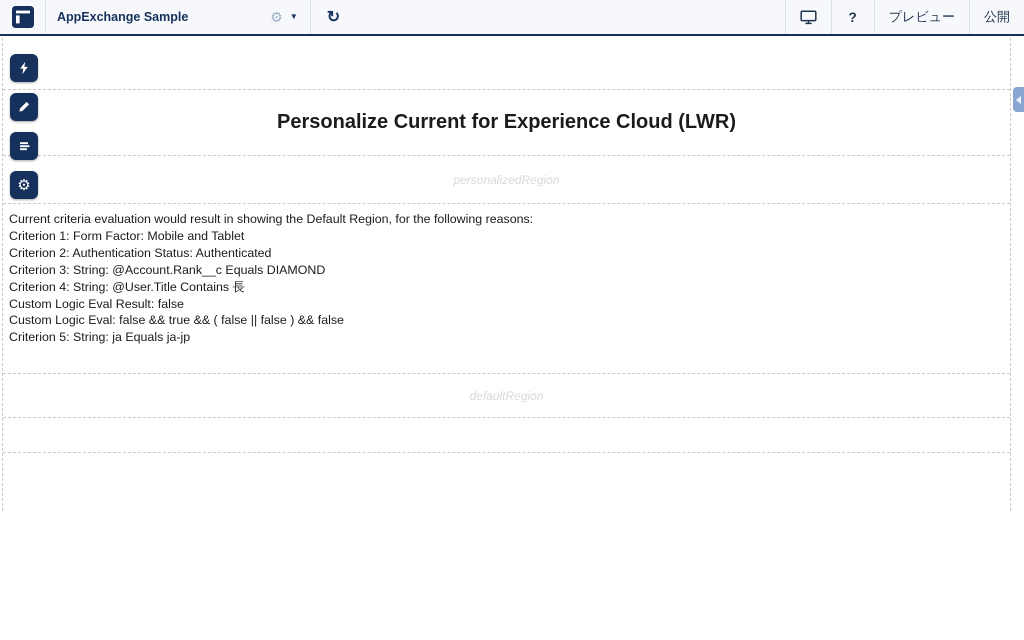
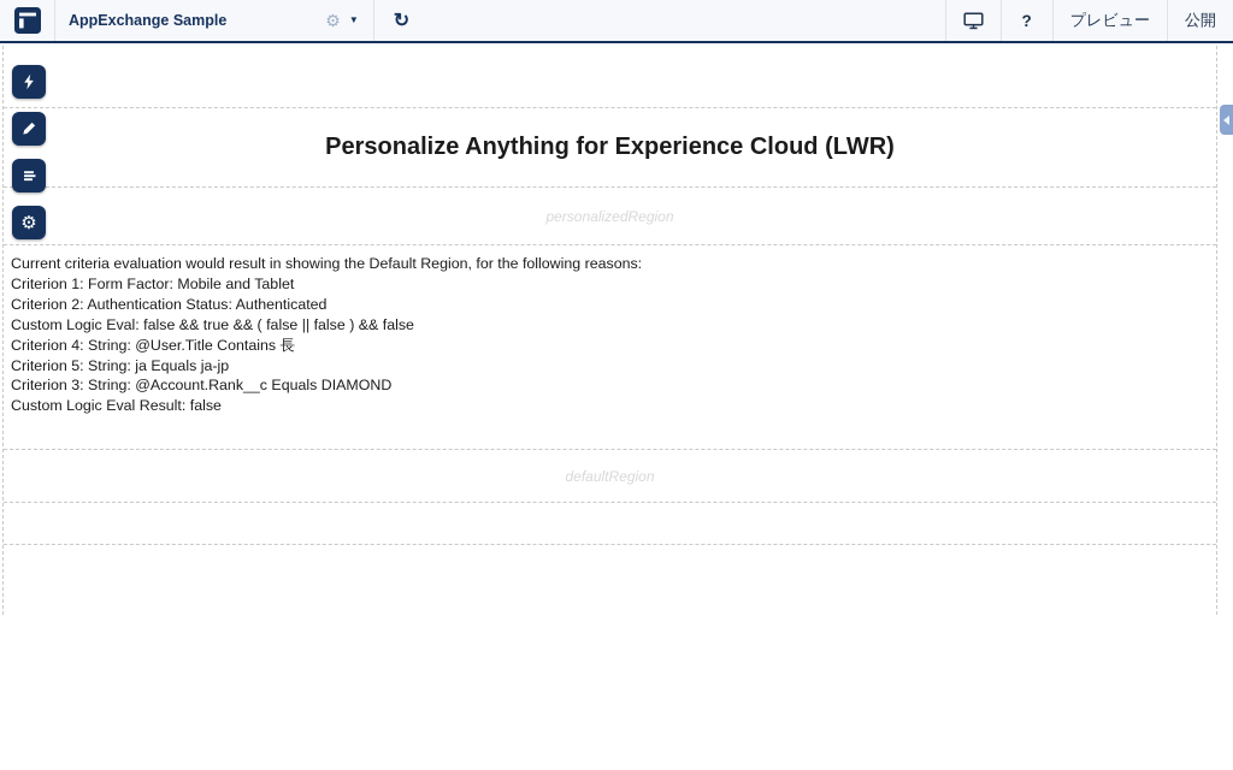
  AppExchange Sample
  ⚙
  ▼
  ↻
  ?
  プレビュー
  公開
  ⚙
- Personalize Current for Experience Cloud (LWR)
+ Personalize Anything for Experience Cloud (LWR)
  personalizedRegion
  Current criteria evaluation would result in showing the Default Region, for the following reasons:
  Criterion 1: Form Factor: Mobile and Tablet
  Criterion 2: Authentication Status: Authenticated
- Criterion 3: String: @Account.Rank__c Equals DIAMOND
+ Custom Logic Eval: false && true && ( false || false ) && false
  Criterion 4: String: @User.Title Contains 長
- Custom Logic Eval Result: false
+ Criterion 5: String: ja Equals ja-jp
- Custom Logic Eval: false && true && ( false || false ) && false
+ Criterion 3: String: @Account.Rank__c Equals DIAMOND
- Criterion 5: String: ja Equals ja-jp
+ Custom Logic Eval Result: false
  defaultRegion
